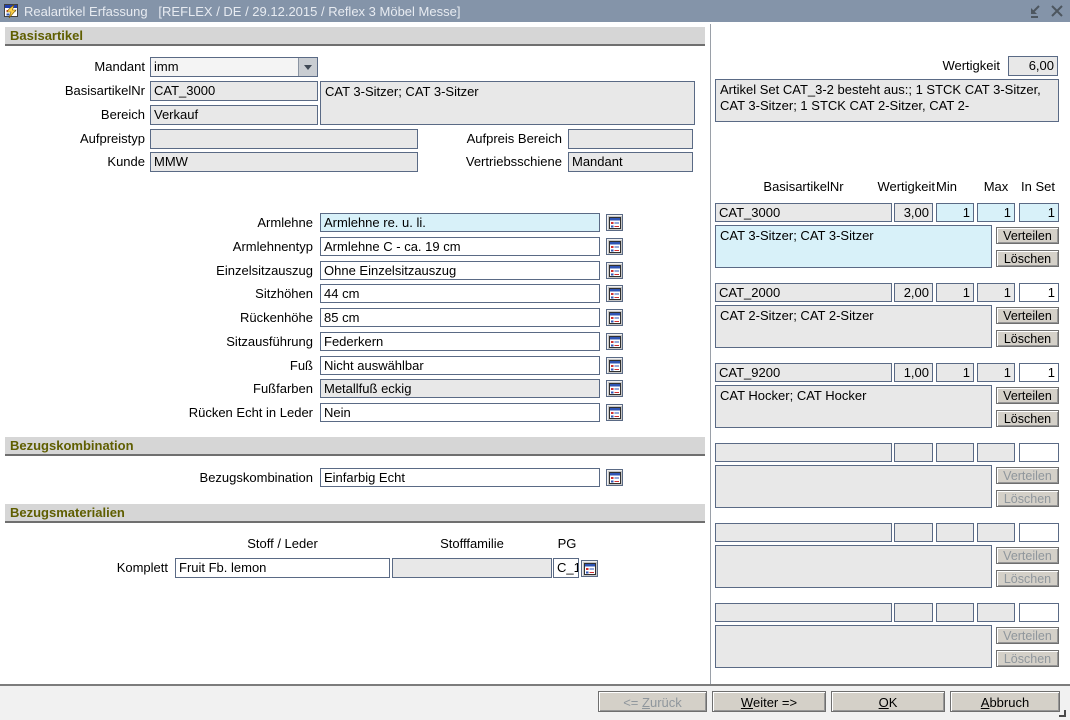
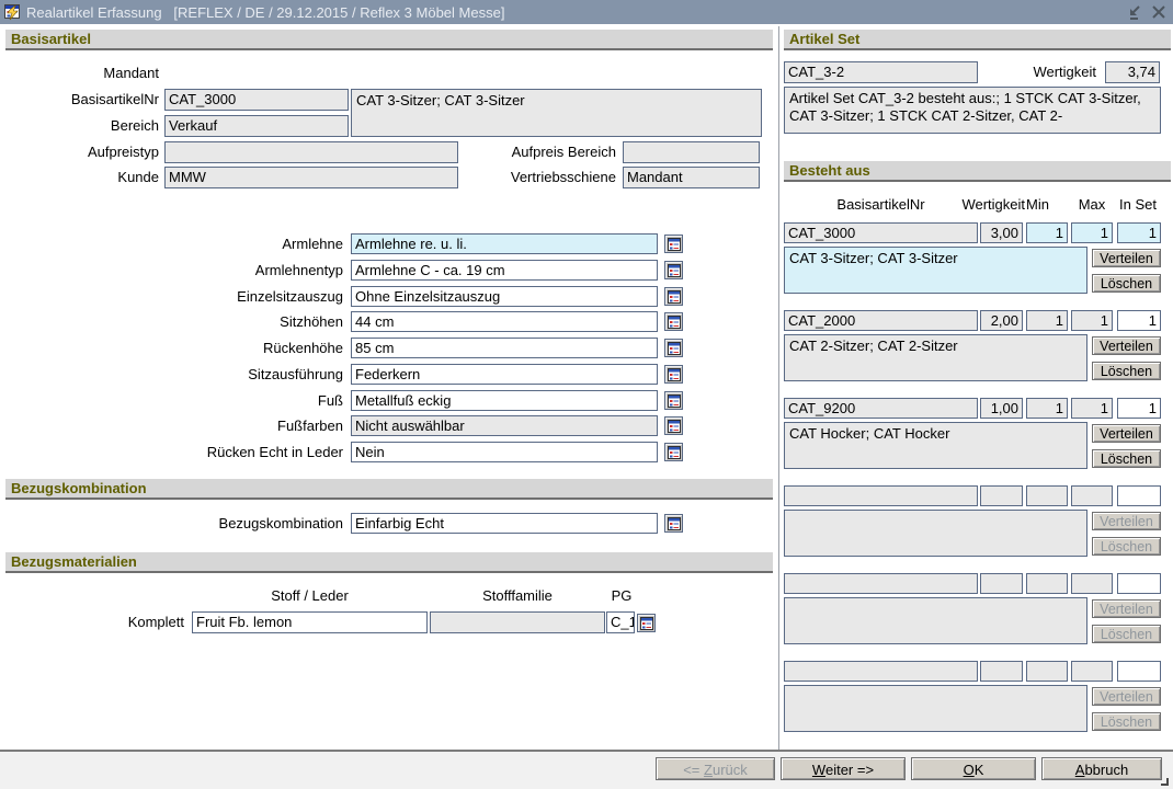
  Realartikel Erfassung [REFLEX / DE / 29.12.2015 / Reflex 3 Möbel Messe]
  Basisartikel
  Mandant
- imm
  BasisartikelNr
  CAT_3000
  CAT 3-Sitzer; CAT 3-Sitzer
  Bereich
  Verkauf
  Aufpreistyp
  Aufpreis Bereich
  Kunde
  MMW
  Vertriebsschiene
  Mandant
  Armlehne
  Armlehne re. u. li.
  Armlehnentyp
  Armlehne C - ca. 19 cm
  Einzelsitzauszug
  Ohne Einzelsitzauszug
  Sitzhöhen
  44 cm
  Rückenhöhe
  85 cm
  Sitzausführung
  Federkern
  Fuß
- Nicht auswählbar
+ Metallfuß eckig
  Fußfarben
- Metallfuß eckig
+ Nicht auswählbar
  Rücken Echt in Leder
  Nein
  Bezugskombination
  Bezugskombination
  Einfarbig Echt
  Bezugsmaterialien
  Stoff / Leder
  Stofffamilie
  PG
  Komplett
  Fruit Fb. lemon
  C_1
+ Artikel Set
+ CAT_3-2
  Wertigkeit
- 6,00
+ 3,74
  Artikel Set CAT_3-2 besteht aus:; 1 STCK CAT 3-Sitzer, CAT 3-Sitzer; 1 STCK CAT 2-Sitzer, CAT 2-
+ Besteht aus
  BasisartikelNr
  Wertigkeit
  Min
  Max
  In Set
  CAT_3000
  3,00
  1
  1
  1
  CAT 3-Sitzer; CAT 3-Sitzer
  Verteilen
  Löschen
  CAT_2000
  2,00
  1
  1
  1
  CAT 2-Sitzer; CAT 2-Sitzer
  Verteilen
  Löschen
  CAT_9200
  1,00
  1
  1
  1
  CAT Hocker; CAT Hocker
  Verteilen
  Löschen
  Verteilen
  Löschen
  Verteilen
  Löschen
  Verteilen
  Löschen
  <= Zurück
  Weiter =>
  OK
  Abbruch
